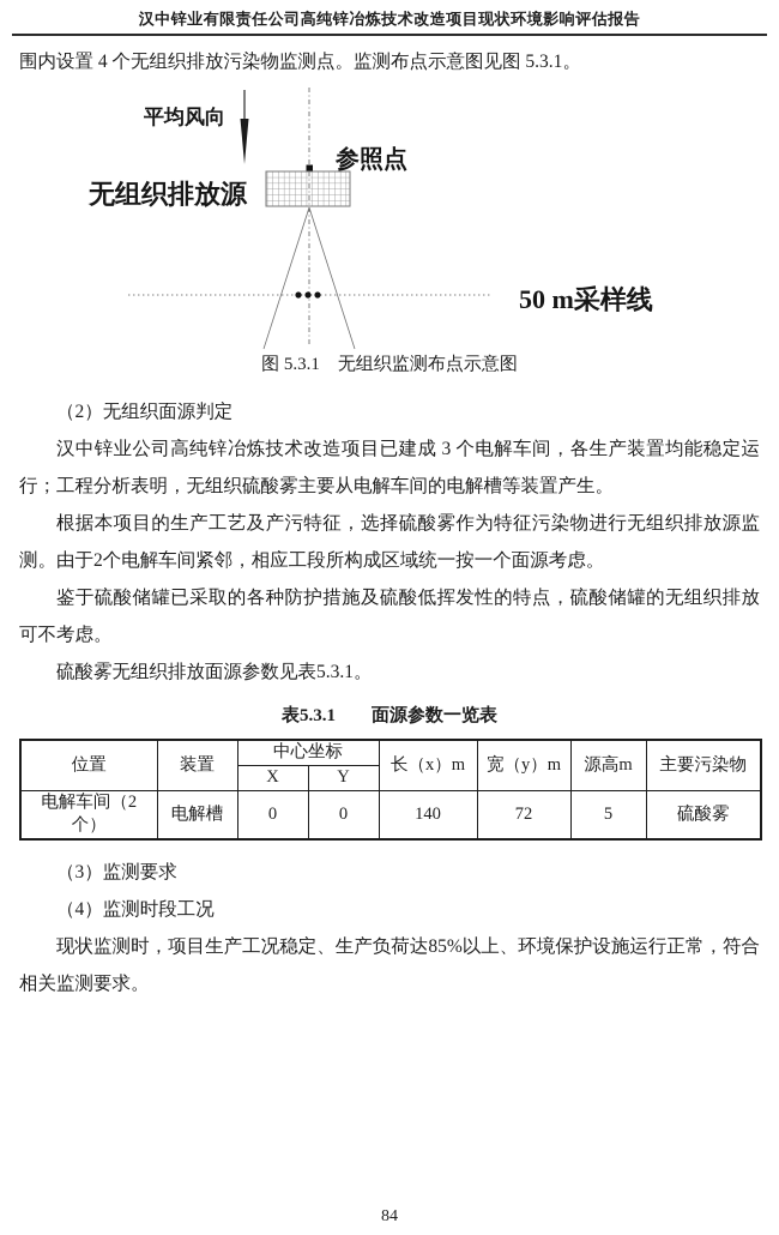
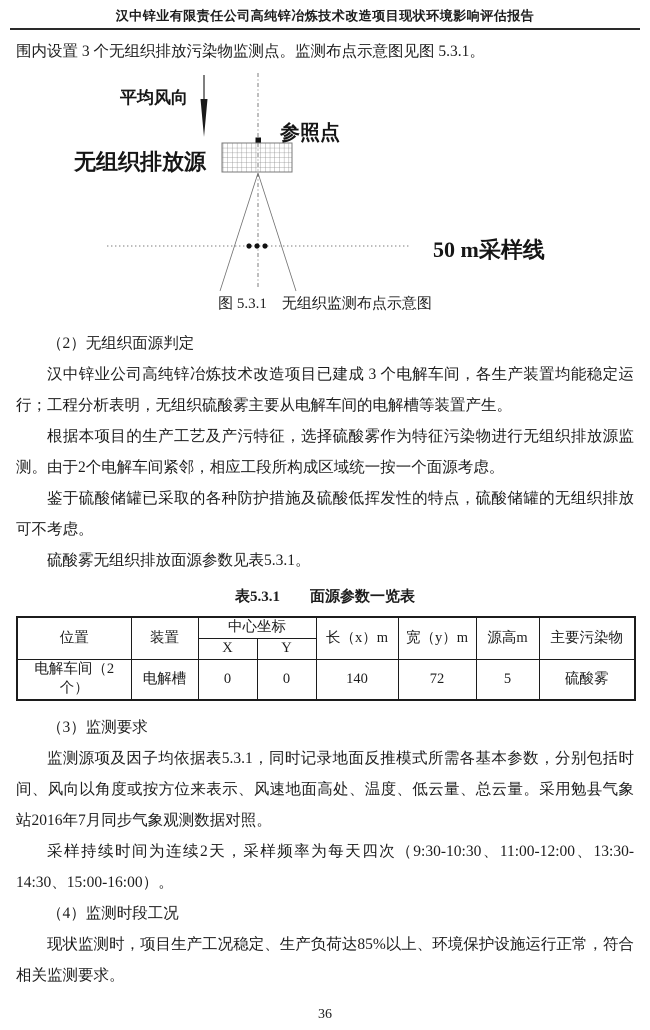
  汉中锌业有限责任公司高纯锌冶炼技术改造项目现状环境影响评估报告
- 围内设置 4 个无组织排放污染物监测点。监测布点示意图见图 5.3.1。
+ 围内设置 3 个无组织排放污染物监测点。监测布点示意图见图 5.3.1。
  平均风向
  参照点
  无组织排放源
  50 m采样线
  图 5.3.1 无组织监测布点示意图
  （2）无组织面源判定
  汉中锌业公司高纯锌冶炼技术改造项目已建成 3 个电解车间，各生产装置均能稳定运行；工程分析表明，无组织硫酸雾主要从电解车间的电解槽等装置产生。
  根据本项目的生产工艺及产污特征，选择硫酸雾作为特征污染物进行无组织排放源监测。由于2个电解车间紧邻，相应工段所构成区域统一按一个面源考虑。
  鉴于硫酸储罐已采取的各种防护措施及硫酸低挥发性的特点，硫酸储罐的无组织排放可不考虑。
  硫酸雾无组织排放面源参数见表5.3.1。
  表5.3.1 面源参数一览表
  位置	装置	中心坐标	长（x）m	宽（y）m	源高m	主要污染物
  X	Y
  电解车间（2个）	电解槽	0	0	140	72	5	硫酸雾
  （3）监测要求
+ 监测源项及因子均依据表5.3.1，同时记录地面反推模式所需各基本参数，分别包括时间、风向以角度或按方位来表示、风速地面高处、温度、低云量、总云量。采用勉县气象站2016年7月同步气象观测数据对照。
+ 采样持续时间为连续2天，采样频率为每天四次（9:30-10:30、11:00-12:00、13:30-14:30、15:00-16:00）。
  （4）监测时段工况
  现状监测时，项目生产工况稳定、生产负荷达85%以上、环境保护设施运行正常，符合相关监测要求。
- 84
+ 36
